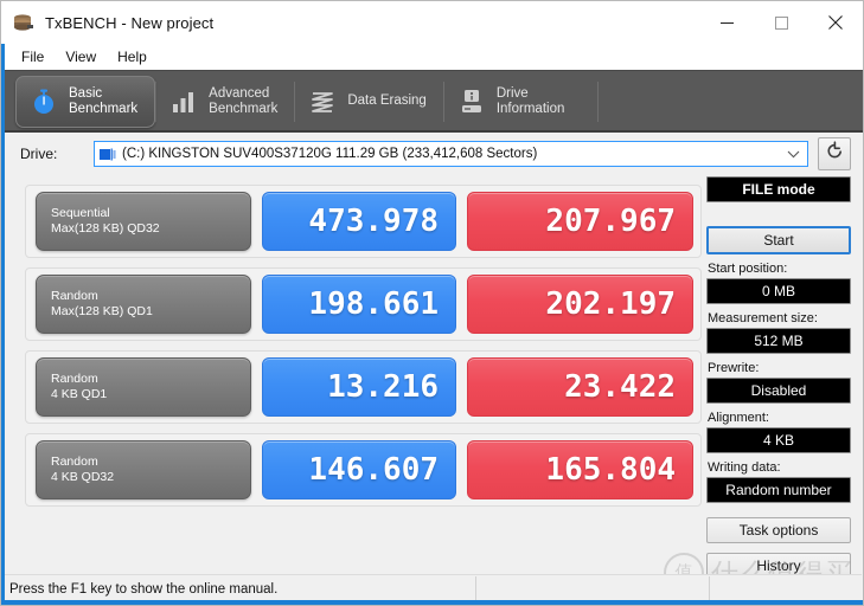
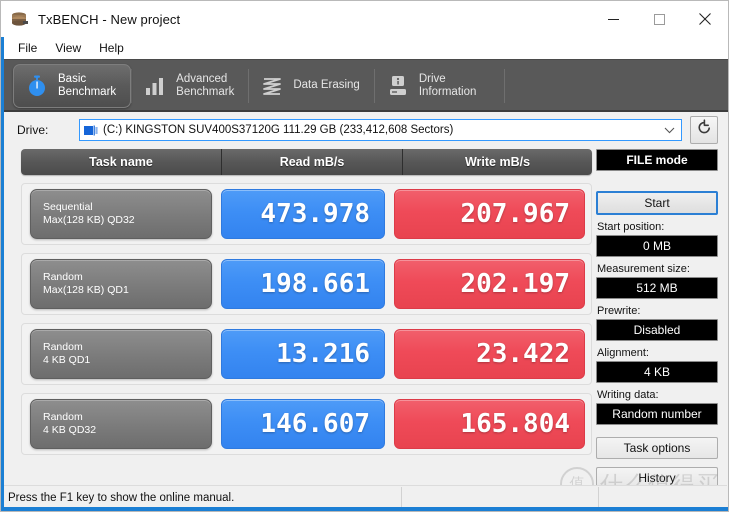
  TxBENCH - New project
  File
  View
  Help
  Basic
  Benchmark
  Advanced
  Benchmark
  Data Erasing
  Drive
  Information
  Drive:
  (C:) KINGSTON SUV400S37120G 111.29 GB (233,412,608 Sectors)
+ Task name
+ Read mB/s
+ Write mB/s
  Sequential
  Max(128 KB) QD32
  473.978
  207.967
  Random
  Max(128 KB) QD1
  198.661
  202.197
  Random
  4 KB QD1
  13.216
  23.422
  Random
  4 KB QD32
  146.607
  165.804
  FILE mode
  Start
  Start position:
  0 MB
  Measurement size:
  512 MB
  Prewrite:
  Disabled
  Alignment:
  4 KB
  Writing data:
  Random number
  Task options
  History
  值
  什么值得买
  Press the F1 key to show the online manual.
